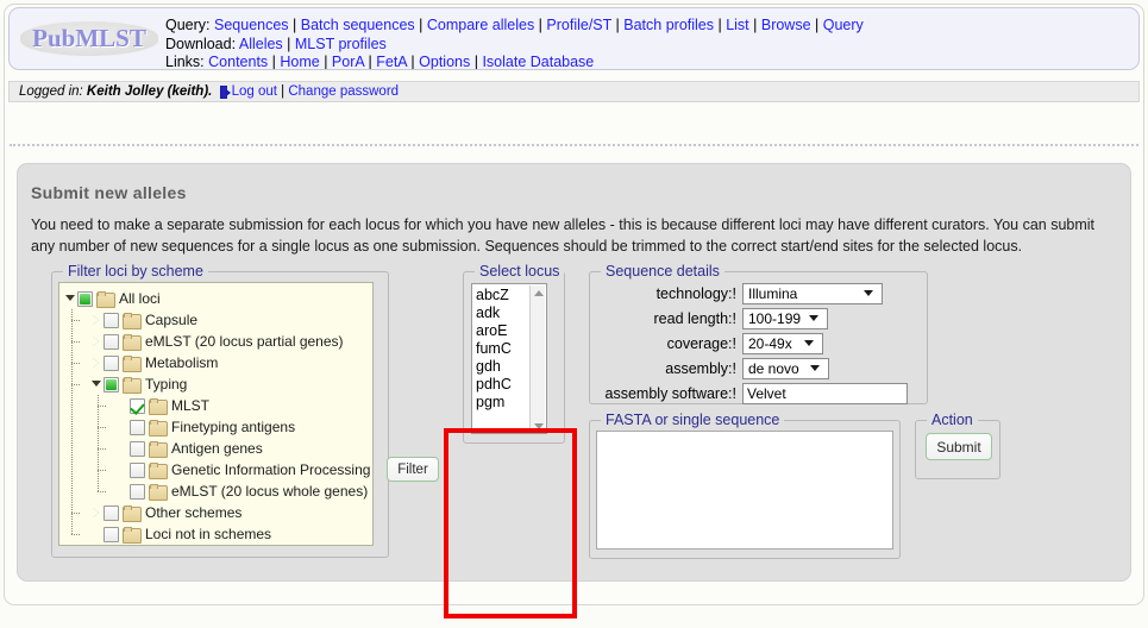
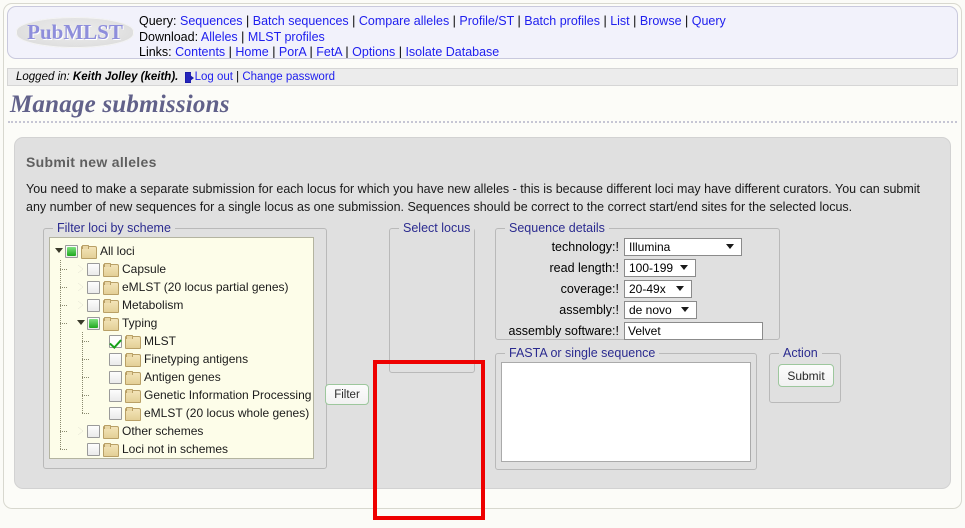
  PubMLST
  Query: Sequences | Batch sequences | Compare alleles | Profile/ST | Batch profiles | List | Browse | Query
  Download: Alleles | MLST profiles
  Links: Contents | Home | PorA | FetA | Options | Isolate Database
  Logged in: Keith Jolley (keith). Log out | Change password
+ Manage submissions
  Submit new alleles
- You need to make a separate submission for each locus for which you have new alleles - this is because different loci may have different curators. You can submit any number of new sequences for a single locus as one submission. Sequences should be trimmed to the correct start/end sites for the selected locus.
+ You need to make a separate submission for each locus for which you have new alleles - this is because different loci may have different curators. You can submit any number of new sequences for a single locus as one submission. Sequences should be correct to the correct start/end sites for the selected locus.
  Filter loci by scheme
  All loci
  Capsule
  eMLST (20 locus partial genes)
  Metabolism
  Typing
  MLST
  Finetyping antigens
  Antigen genes
  Genetic Information Processing
  eMLST (20 locus whole genes)
  Other schemes
  Loci not in schemes
  Filter
  Select locus
- abcZ
- adk
- aroE
- fumC
- gdh
- pdhC
- pgm
  Sequence details
  technology:!
  Illumina
  read length:!
  100-199
  coverage:!
  20-49x
  assembly:!
  de novo
  assembly software:!
  Velvet
  FASTA or single sequence
  Action
  Submit
